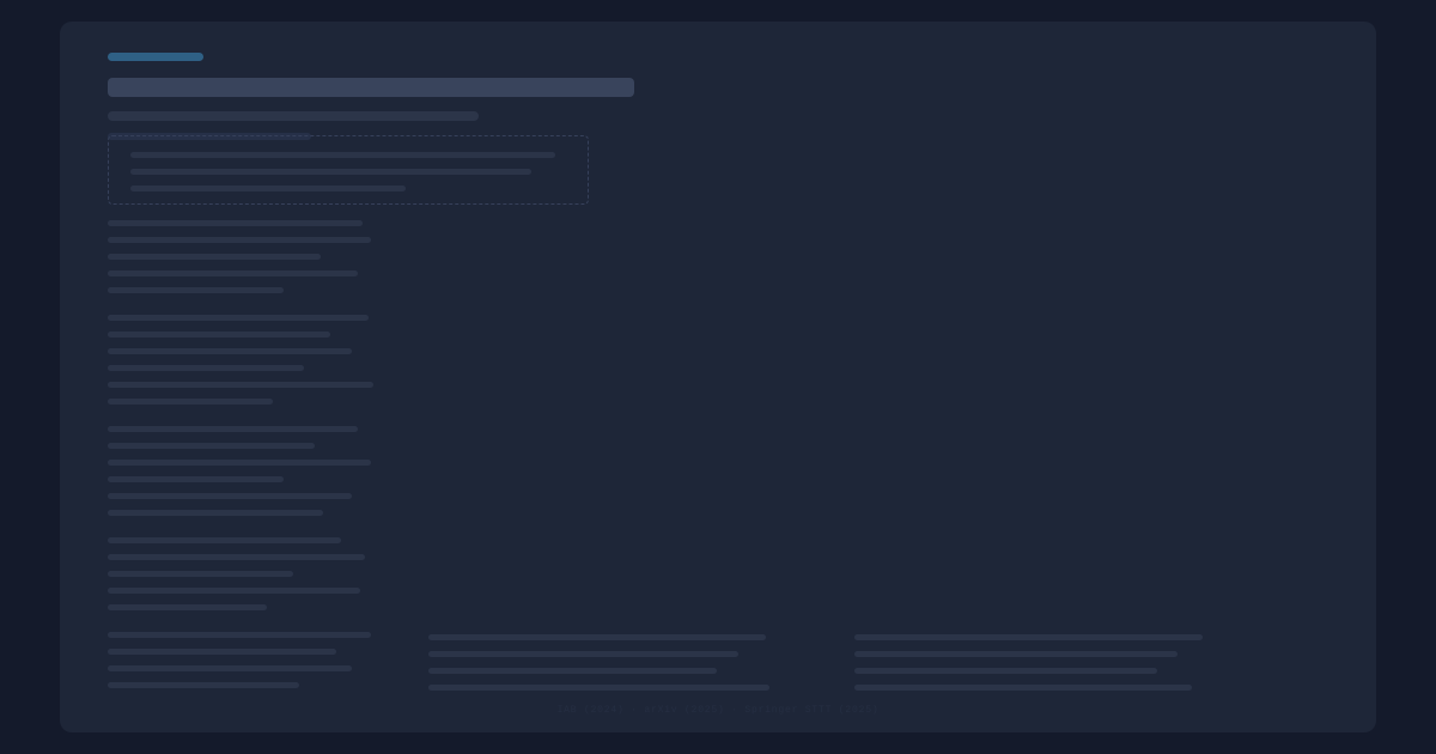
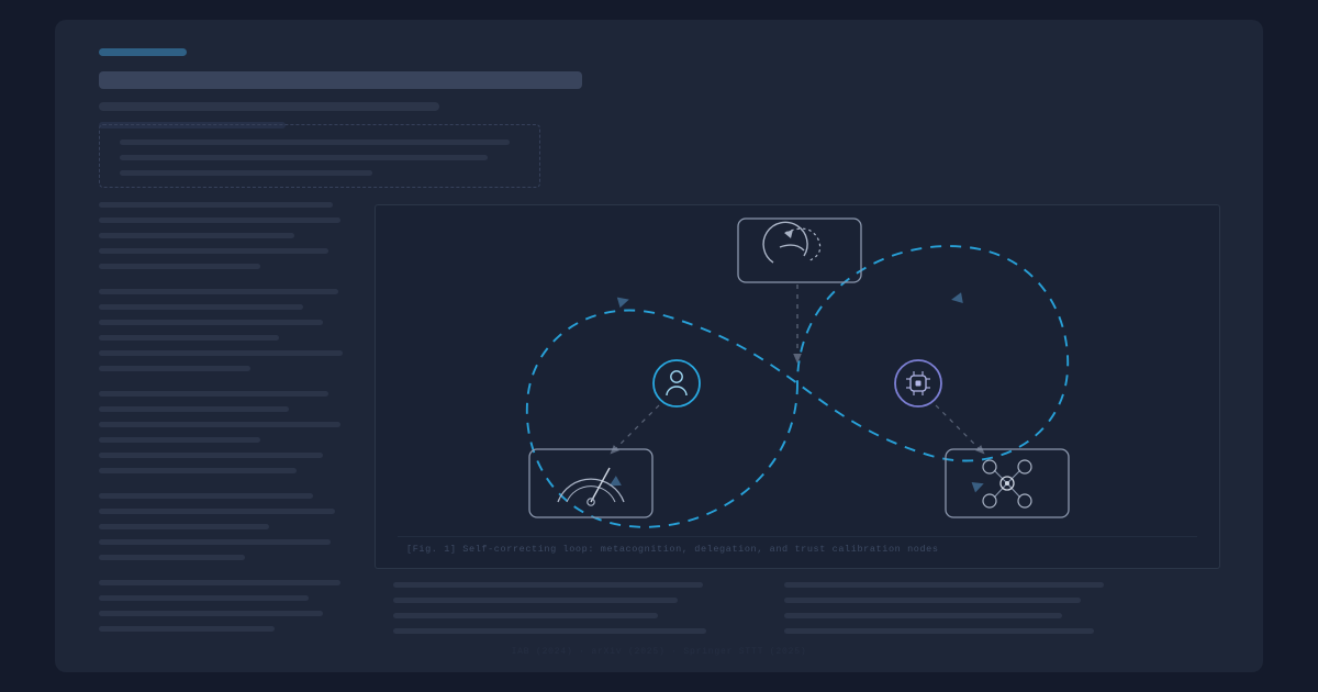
+ [Fig. 1] Self-correcting loop: metacognition, delegation, and trust calibration nodes
